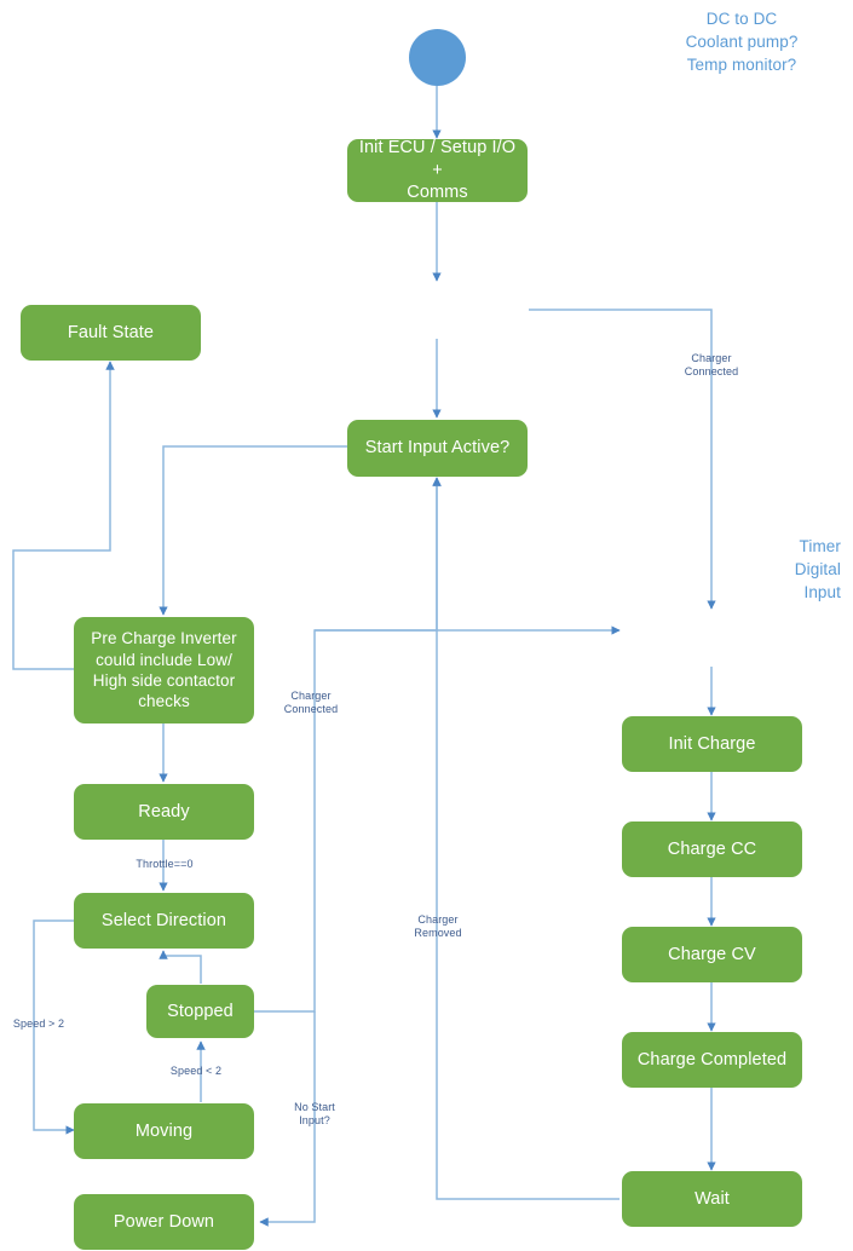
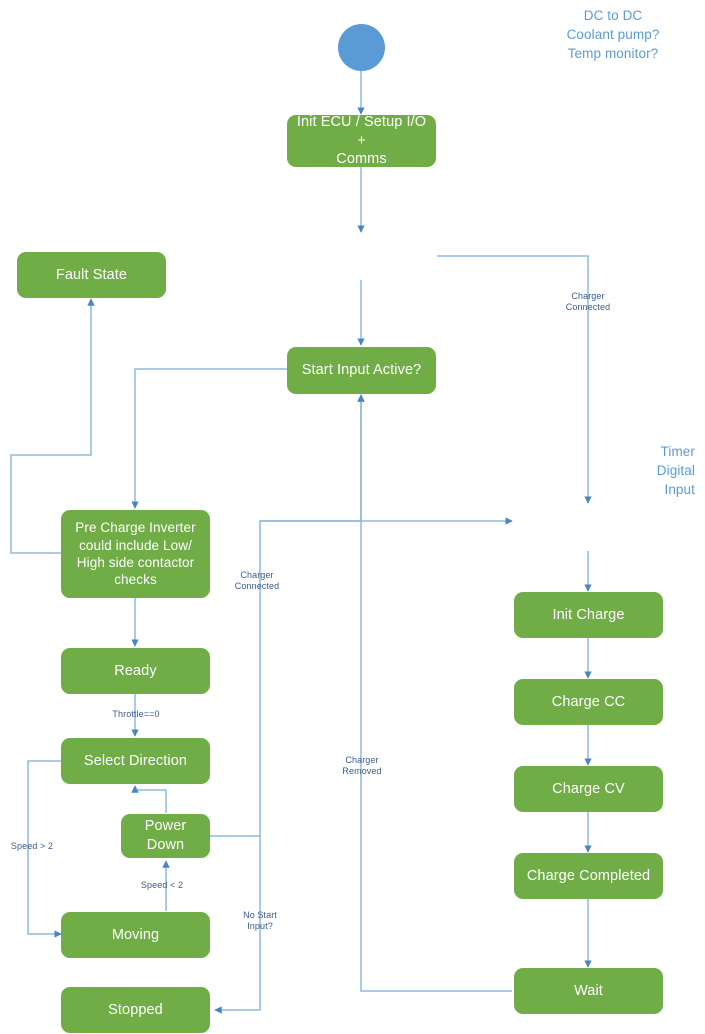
  Init ECU / Setup I/O +
  Comms
  Start Input Active?
  Fault State
  Pre Charge Inverter
  could include Low/
  High side contactor
  checks
  Ready
  Select Direction
- Stopped
+ Power Down
  Moving
- Power Down
+ Stopped
  Init Charge
  Charge CC
  Charge CV
  Charge Completed
  Wait
  Charger
  Connected
  Charger
  Connected
  Charger
  Removed
  Throttle==0
  Speed > 2
  Speed < 2
  No Start
  Input?
  DC to DC
  Coolant pump?
  Temp monitor?
  Timer
  Digital
  Input
